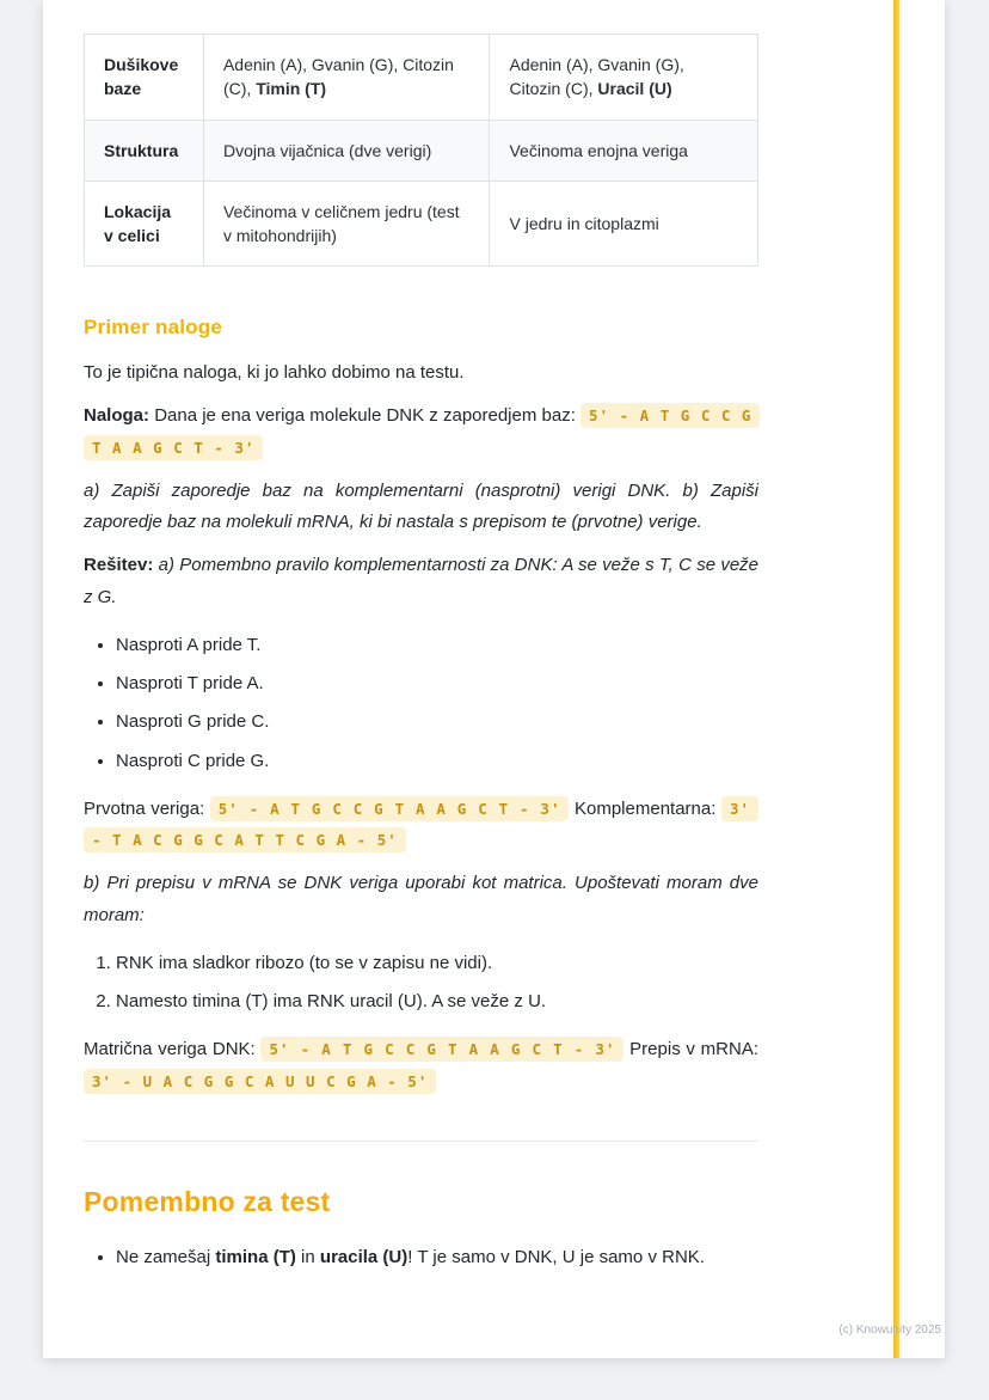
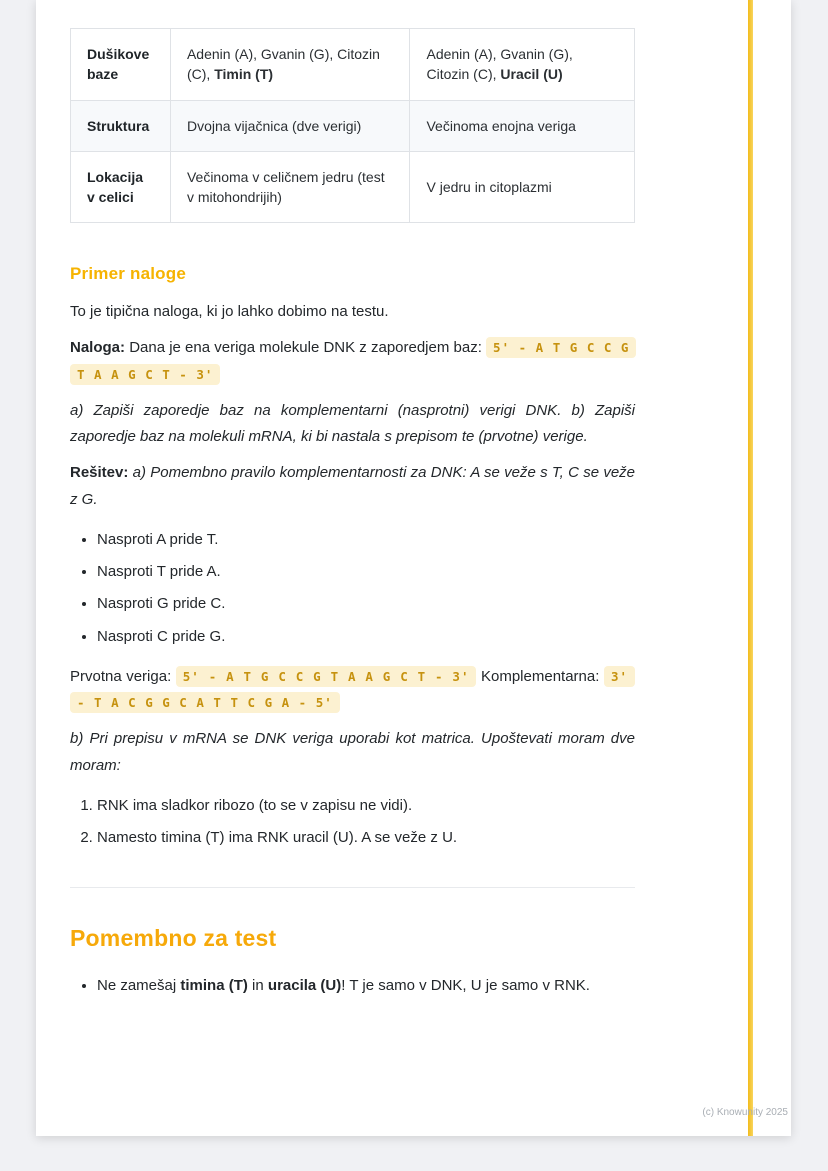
  Dušikove baze	Adenin (A), Gvanin (G), Citozin (C), Timin (T)	Adenin (A), Gvanin (G), Citozin (C), Uracil (U)
  Struktura	Dvojna vijačnica (dve verigi)	Večinoma enojna veriga
  Lokacija v celici	Večinoma v celičnem jedru (test v mitohondrijih)	V jedru in citoplazmi
  Primer naloge
  To je tipična naloga, ki jo lahko dobimo na testu.
  Naloga: Dana je ena veriga molekule DNK z zaporedjem baz: 5' - A T G C C G T A A G C T - 3'
  a) Zapiši zaporedje baz na komplementarni (nasprotni) verigi DNK. b) Zapiši zaporedje baz na molekuli mRNA, ki bi nastala s prepisom te (prvotne) verige.
  Rešitev: a) Pomembno pravilo komplementarnosti za DNK: A se veže s T, C se veže z G.
  Nasproti A pride T.
  Nasproti T pride A.
  Nasproti G pride C.
  Nasproti C pride G.
  Prvotna veriga: 5' - A T G C C G T A A G C T - 3' Komplementarna: 3' - T A C G G C A T T C G A - 5'
  b) Pri prepisu v mRNA se DNK veriga uporabi kot matrica. Upoštevati moram dve moram:
  RNK ima sladkor ribozo (to se v zapisu ne vidi).
  Namesto timina (T) ima RNK uracil (U). A se veže z U.
- Matrična veriga DNK: 5' - A T G C C G T A A G C T - 3' Prepis v mRNA: 3' - U A C G G C A U U C G A - 5'
  Pomembno za test
  Ne zamešaj timina (T) in uracila (U)! T je samo v DNK, U je samo v RNK.
  (c) Knowunity 2025
